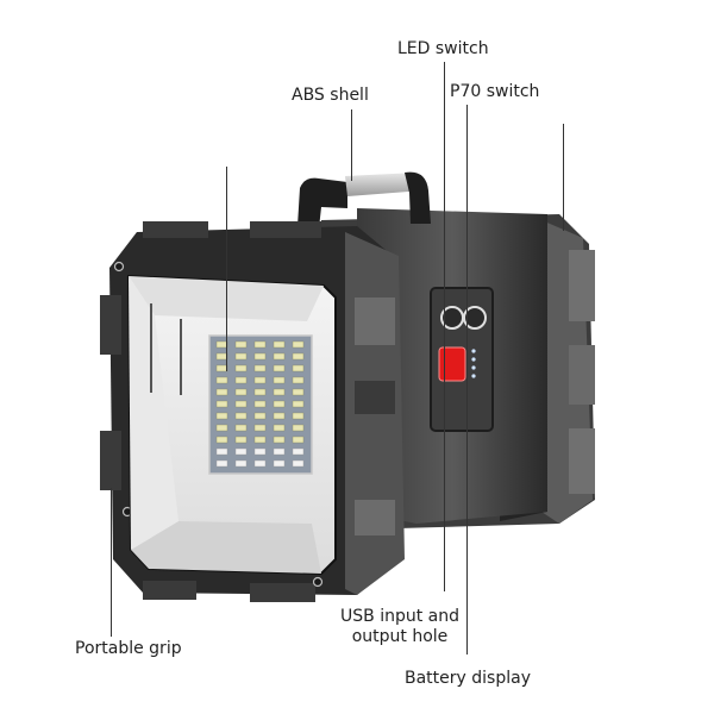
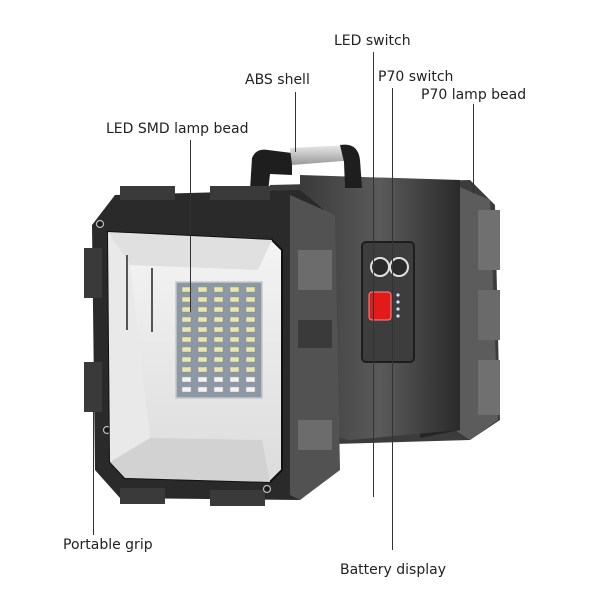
  LED switch
  ABS shell
  P70 switch
+ P70 lamp bead
+ LED SMD lamp bead
  Portable grip
- USB input and
- output hole
  Battery display
